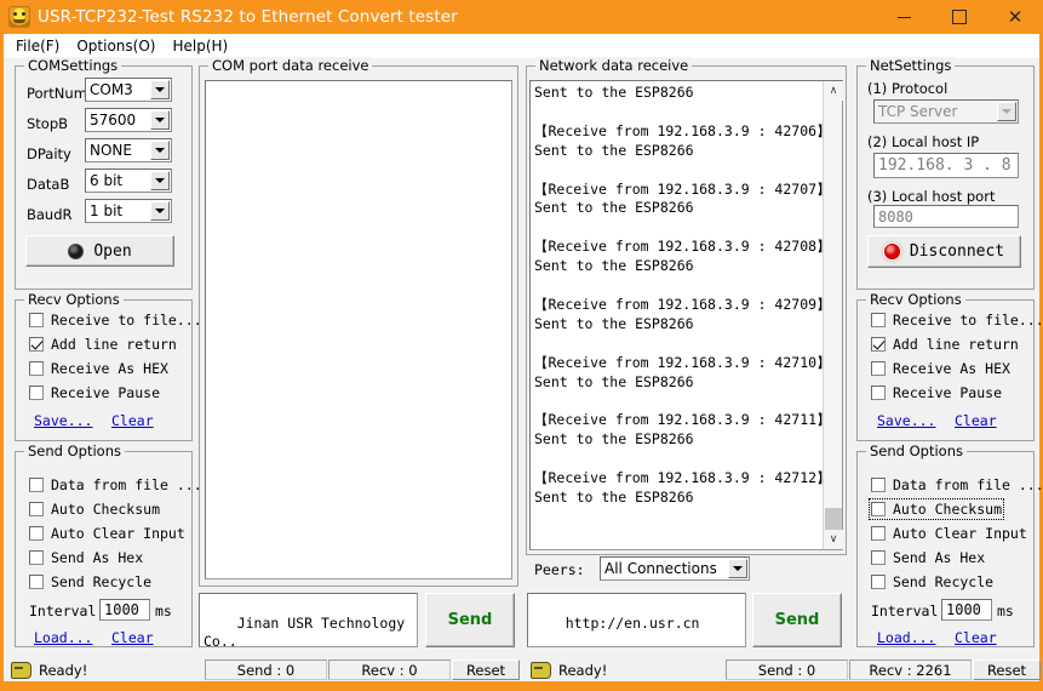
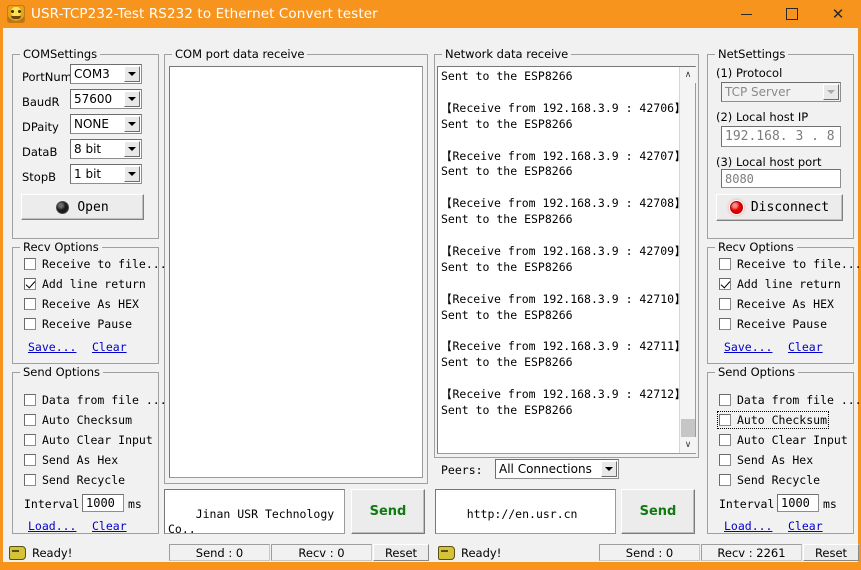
  USR-TCP232-Test RS232 to Ethernet Convert tester
  ✕
- File(F)
- Options(O)
- Help(H)
  COMSettings
  PortNum
  COM3
- StopB
+ BaudR
  57600
  DPaity
  NONE
  DataB
- 6 bit
+ 8 bit
- BaudR
+ StopB
  1 bit
  Open
  Recv Options
  Receive to file...
  Add line return
  Receive As HEX
  Receive Pause
  Save...
  Clear
  Send Options
  Data from file ...
  Auto Checksum
  Auto Clear Input
  Send As Hex
  Send Recycle
  Interval
  1000
  ms
  Load...
  Clear
  COM port data receive
  Jinan USR Technology Co.,
  Send
  Ready!
  Send : 0
  Recv : 0
  Reset
  Network data receive
  Sent to the ESP8266
  【Receive from 192.168.3.9 : 42706
  Sent to the ESP8266
  【Receive from 192.168.3.9 : 42707
  Sent to the ESP8266
  【Receive from 192.168.3.9 : 42708
  Sent to the ESP8266
  【Receive from 192.168.3.9 : 42709
  Sent to the ESP8266
  【Receive from 192.168.3.9 : 42710
  Sent to the ESP8266
  【Receive from 192.168.3.9 : 42711
  Sent to the ESP8266
  【Receive from 192.168.3.9 : 42712
  Sent to the ESP8266
  ∧
  ∨
  Peers:
  All Connections
  http://en.usr.cn
  Send
  Ready!
  Send : 0
  Recv : 2261
  Reset
  NetSettings
  (1) Protocol
  TCP Server
  (2) Local host IP
  192.168. 3 . 8
  (3) Local host port
  8080
  Disconnect
  Recv Options
  Receive to file...
  Add line return
  Receive As HEX
  Receive Pause
  Save...
  Clear
  Send Options
  Data from file ...
  Auto Checksum
  Auto Clear Input
  Send As Hex
  Send Recycle
  Interval
  1000
  ms
  Load...
  Clear
